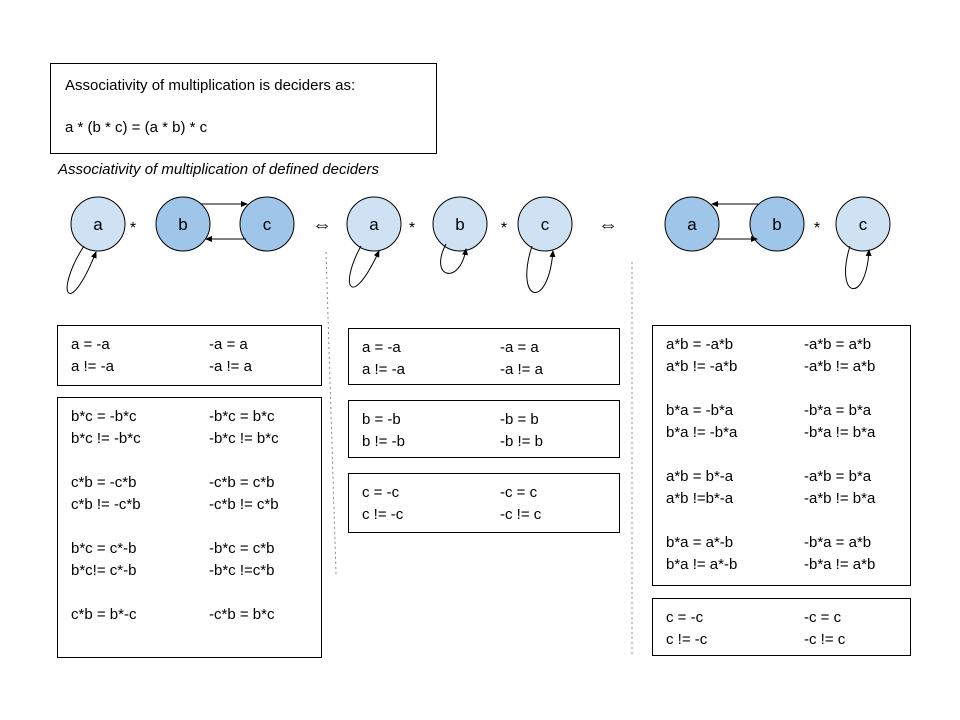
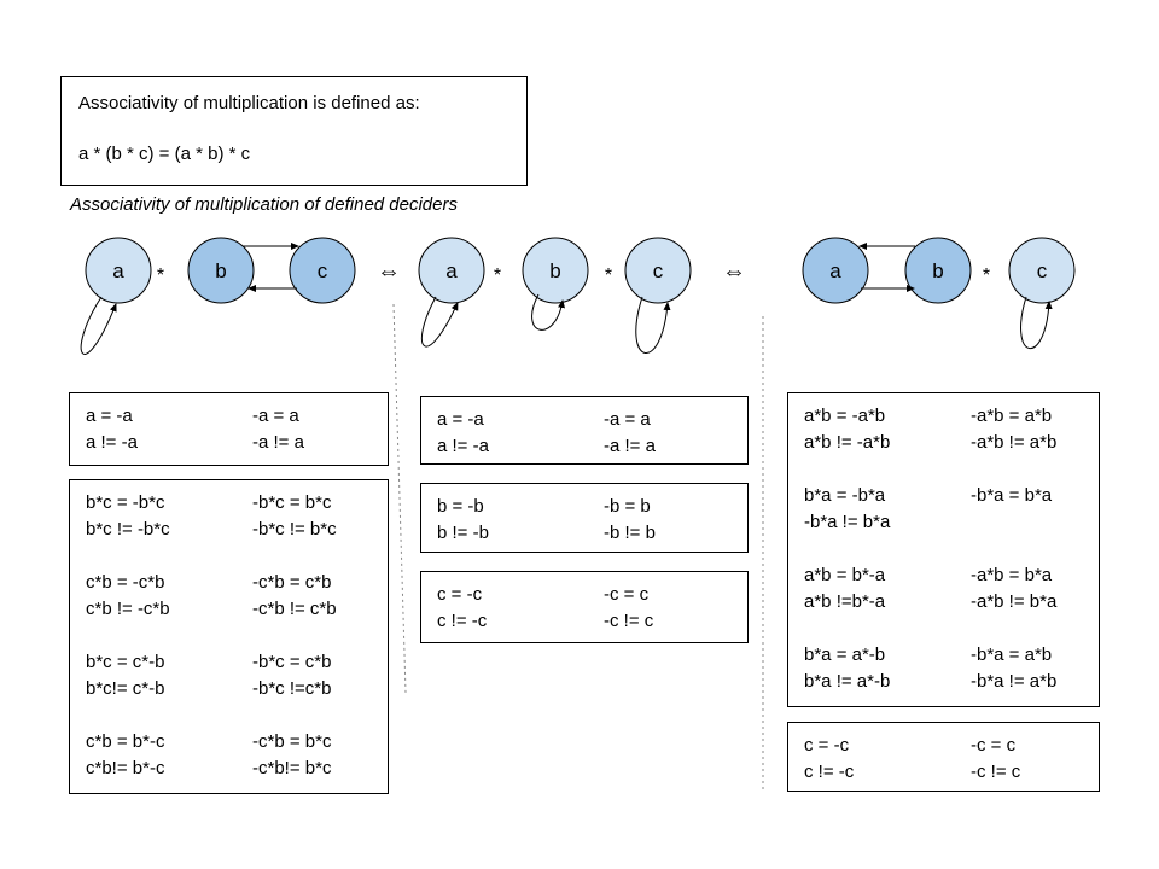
- Associativity of multiplication is deciders as:
+ Associativity of multiplication is defined as:
  a * (b * c) = (a * b) * c
  Associativity of multiplication of defined deciders
  a
  b
  c
  *
  ⇔
  a
  b
  c
  *
  *
  ⇔
  a
  b
  c
  *
  a = -a
  -a = a
  a != -a
  -a != a
  b*c = -b*c
  -b*c = b*c
  b*c != -b*c
  -b*c != b*c
  c*b = -c*b
  -c*b = c*b
  c*b != -c*b
  -c*b != c*b
  b*c = c*-b
  -b*c = c*b
  b*c!= c*-b
  -b*c !=c*b
  c*b = b*-c
  -c*b = b*c
+ c*b!= b*-c
+ -c*b!= b*c
  a = -a
  -a = a
  a != -a
  -a != a
  b = -b
  -b = b
  b != -b
  -b != b
  c = -c
  -c = c
  c != -c
  -c != c
  a*b = -a*b
  -a*b = a*b
  a*b != -a*b
  -a*b != a*b
  b*a = -b*a
  -b*a = b*a
- b*a != -b*a
  -b*a != b*a
  a*b = b*-a
  -a*b = b*a
  a*b !=b*-a
  -a*b != b*a
  b*a = a*-b
  -b*a = a*b
  b*a != a*-b
  -b*a != a*b
  c = -c
  -c = c
  c != -c
  -c != c
